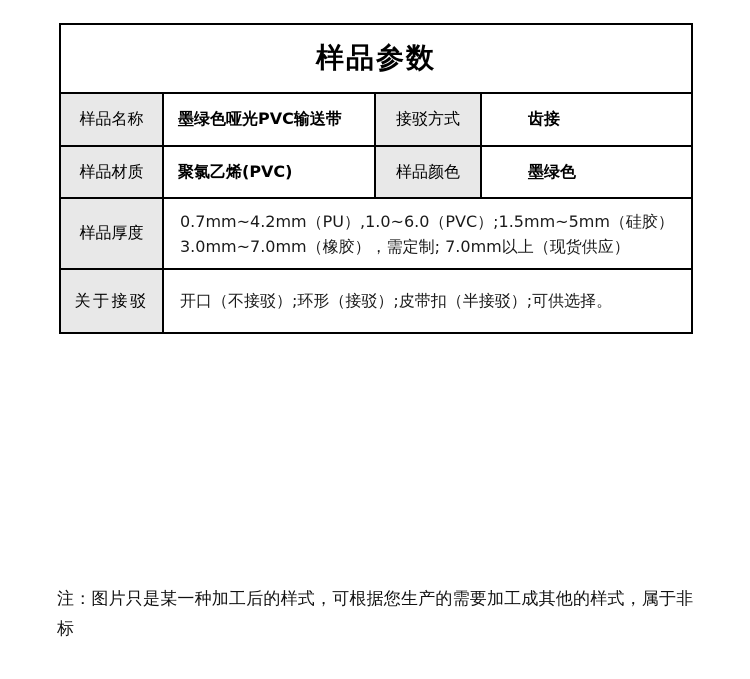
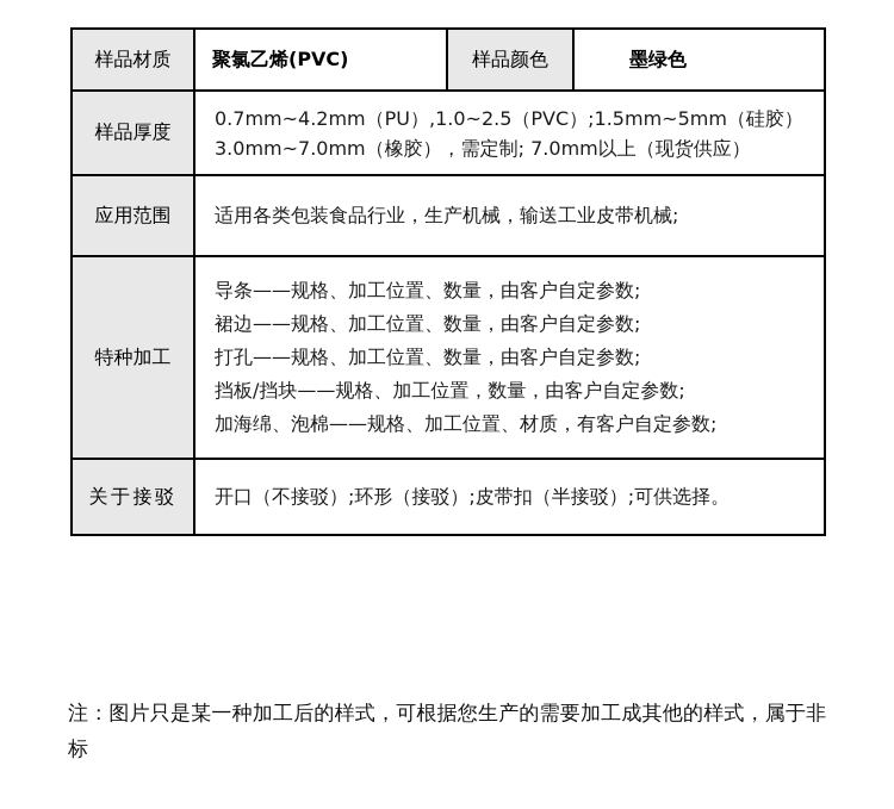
- 样品参数
- 样品名称	墨绿色哑光PVC输送带	接驳方式	齿接
  样品材质	聚氯乙烯(PVC)	样品颜色	墨绿色
- 样品厚度	0.7mm~4.2mm（PU）,1.0~6.0（PVC）;1.5mm~5mm（硅胶） 3.0mm~7.0mm（橡胶），需定制; 7.0mm以上（现货供应）
+ 样品厚度	0.7mm~4.2mm（PU）,1.0~2.5（PVC）;1.5mm~5mm（硅胶） 3.0mm~7.0mm（橡胶），需定制; 7.0mm以上（现货供应）
+ 应用范围	适用各类包装食品行业，生产机械，输送工业皮带机械;
+ 特种加工	导条——规格、加工位置、数量，由客户自定参数; 裙边——规格、加工位置、数量，由客户自定参数; 打孔——规格、加工位置、数量，由客户自定参数; 挡板/挡块——规格、加工位置，数量，由客户自定参数; 加海绵、泡棉——规格、加工位置、材质，有客户自定参数;
  关于接驳	开口（不接驳）;环形（接驳）;皮带扣（半接驳）;可供选择。
  注：图片只是某一种加工后的样式，可根据您生产的需要加工成其他的样式，属于非标
